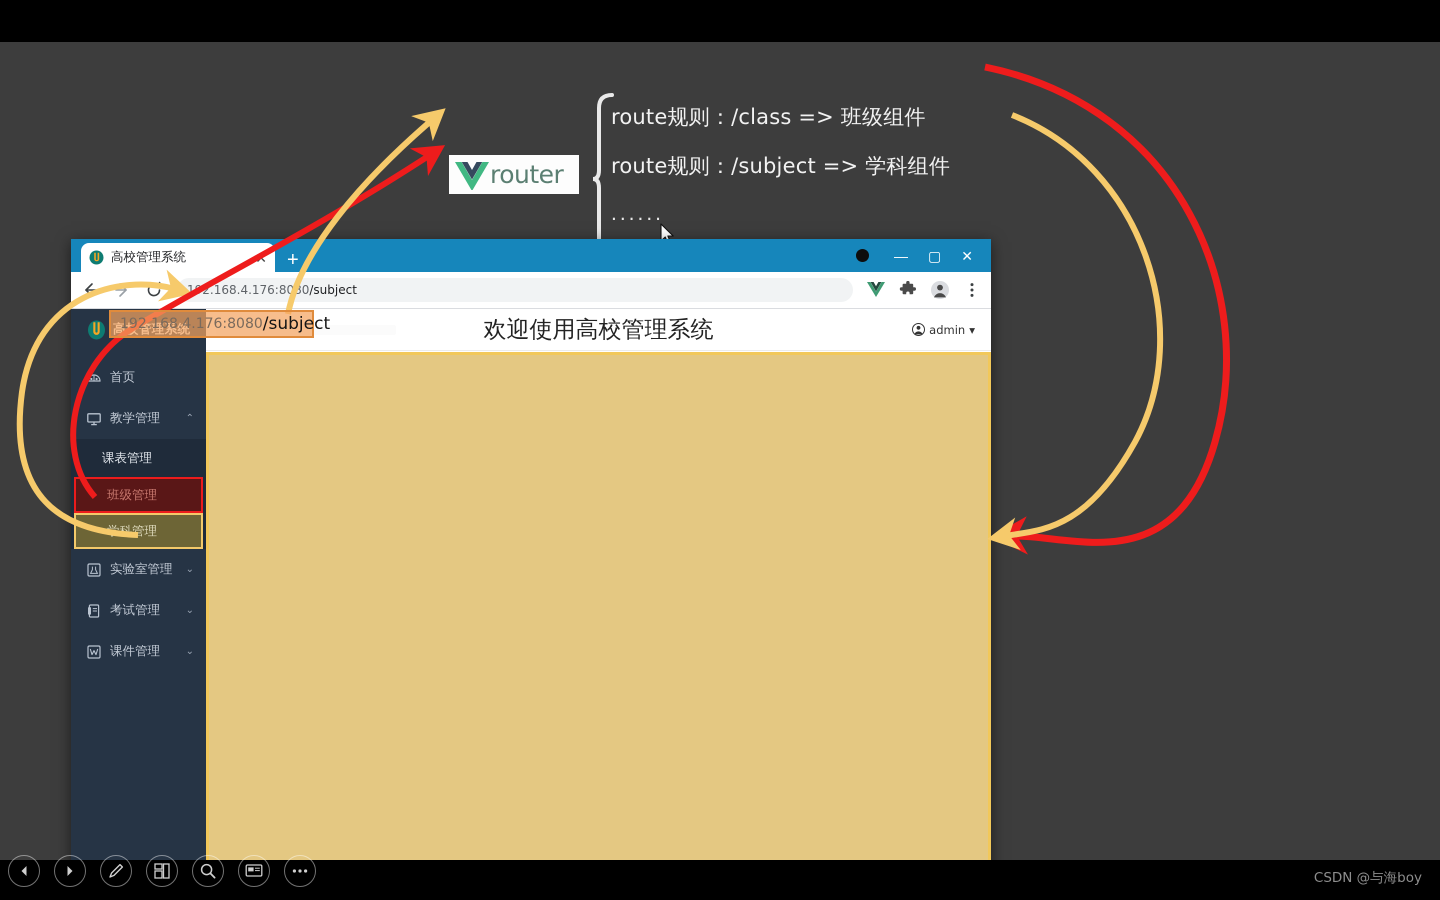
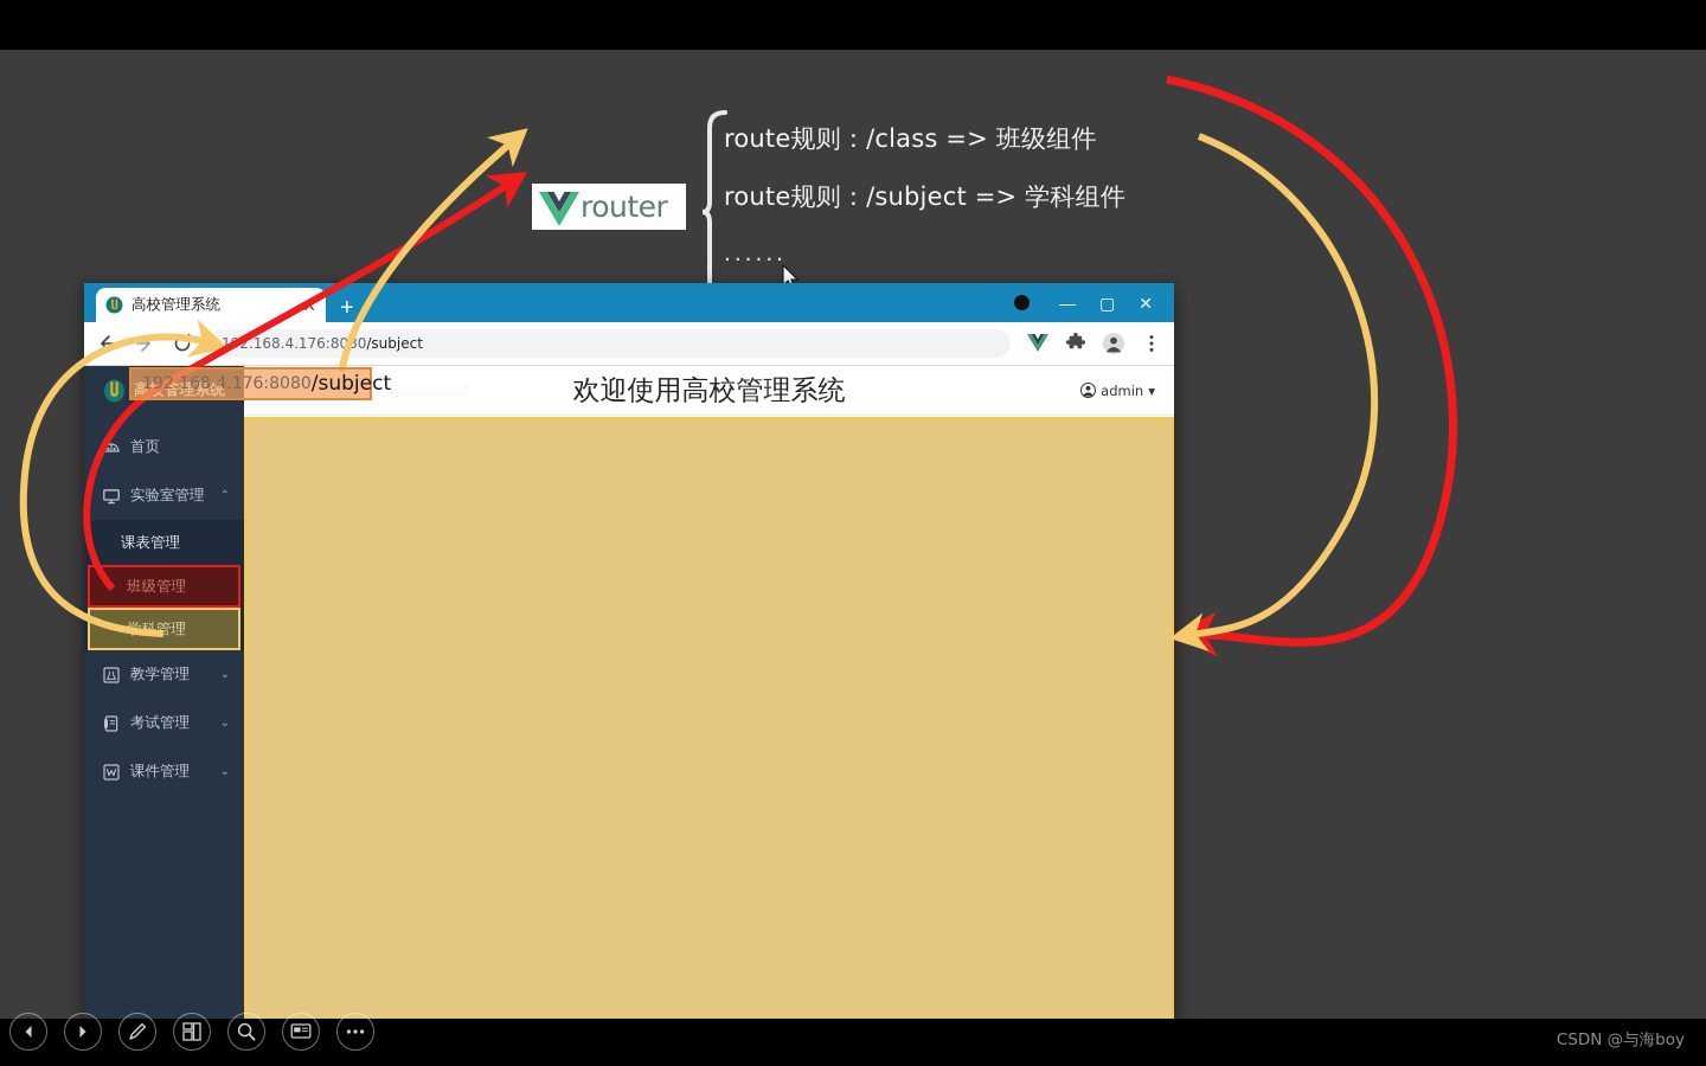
  router
  route规则：/class => 班级组件
  route规则：/subject => 学科组件
  ......
  高校管理系统
  +
  —
  ▢
  ✕
  12.168.4.176:800
  /subject
  高管理系统
  首页
- 教学管理
+ 实验室管理
  ⌃
  课表管理
  班级管理
  科管理
- 实验室管理
+ 教学管理
  ⌄
  考试管理
  ⌄
  课件管理
  ⌄
  欢迎使用高校管理系统
  admin
  ▾
  192.168.4.176:8080
  /subject
  CSDN @与海boy
